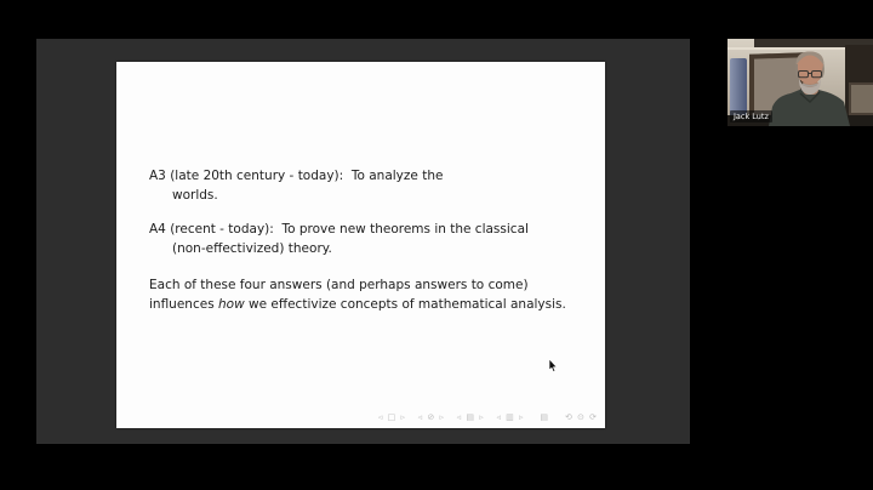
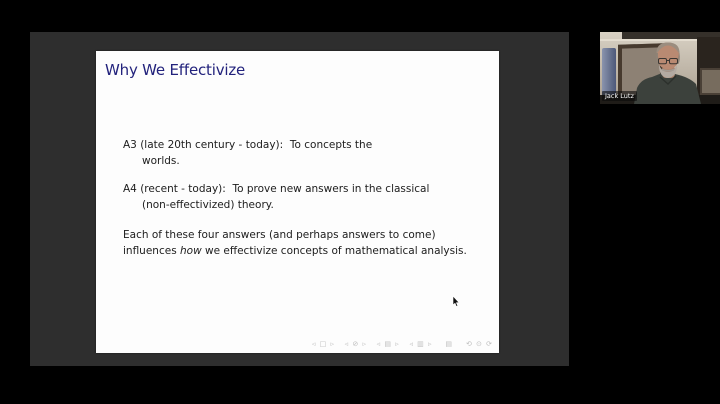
+ Why We Effectivize
- A3 (late 20th century - today): To analyze the
+ A3 (late 20th century - today): To concepts the
  worlds.
- A4 (recent - today): To prove new theorems in the classical
+ A4 (recent - today): To prove new answers in the classical
  (non-effectivized) theory.
  Each of these four answers (and perhaps answers to come)
  influences how we effectivize concepts of mathematical analysis.
  ◃ □ ▹ ◃ ⊘ ▹ ◃ ▤ ▹ ◃ ▥ ▹ ▤ ⟲ ⊙ ⟳
  Jack Lutz
